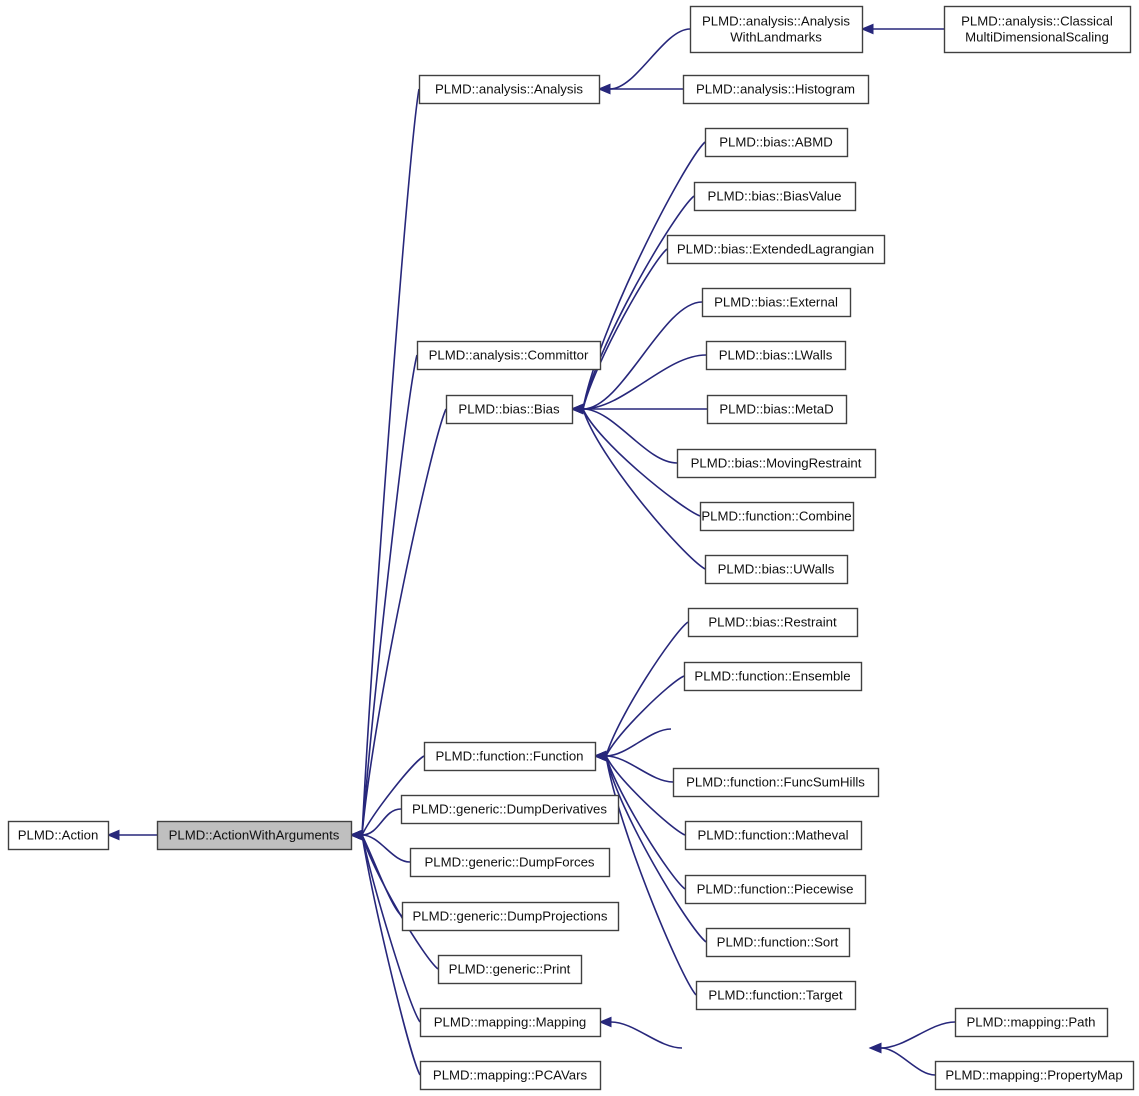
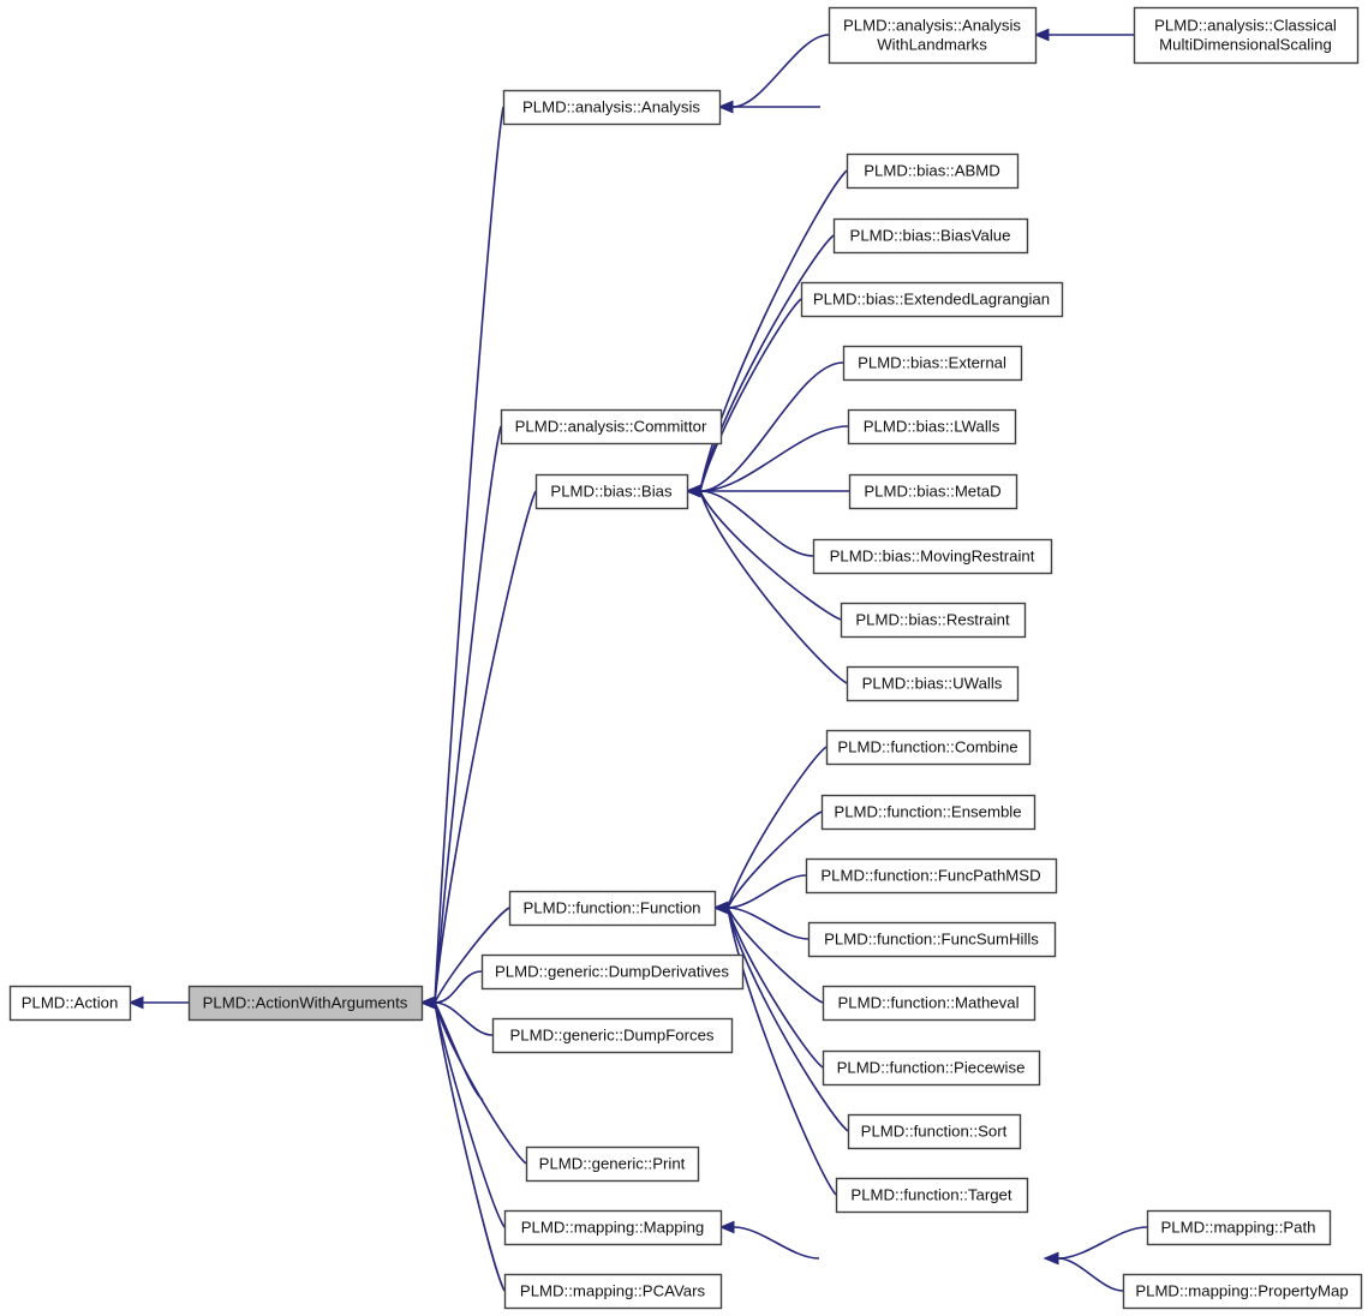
  PLMD::Action
  PLMD::ActionWithArguments
  PLMD::analysis::Analysis
  PLMD::analysis::Analysis
  WithLandmarks
  PLMD::analysis::Classical
  MultiDimensionalScaling
- PLMD::analysis::Histogram
  PLMD::analysis::Committor
  PLMD::bias::Bias
  PLMD::bias::ABMD
  PLMD::bias::BiasValue
  PLMD::bias::ExtendedLagrangian
  PLMD::bias::External
  PLMD::bias::LWalls
  PLMD::bias::MetaD
  PLMD::bias::MovingRestraint
- PLMD::function::Combine
+ PLMD::bias::Restraint
  PLMD::bias::UWalls
- PLMD::bias::Restraint
+ PLMD::function::Combine
  PLMD::function::Ensemble
+ PLMD::function::FuncPathMSD
  PLMD::function::Function
  PLMD::function::FuncSumHills
  PLMD::generic::DumpDerivatives
  PLMD::function::Matheval
  PLMD::generic::DumpForces
  PLMD::function::Piecewise
- PLMD::generic::DumpProjections
  PLMD::function::Sort
  PLMD::generic::Print
  PLMD::function::Target
  PLMD::mapping::Mapping
  PLMD::mapping::Path
  PLMD::mapping::PCAVars
  PLMD::mapping::PropertyMap
